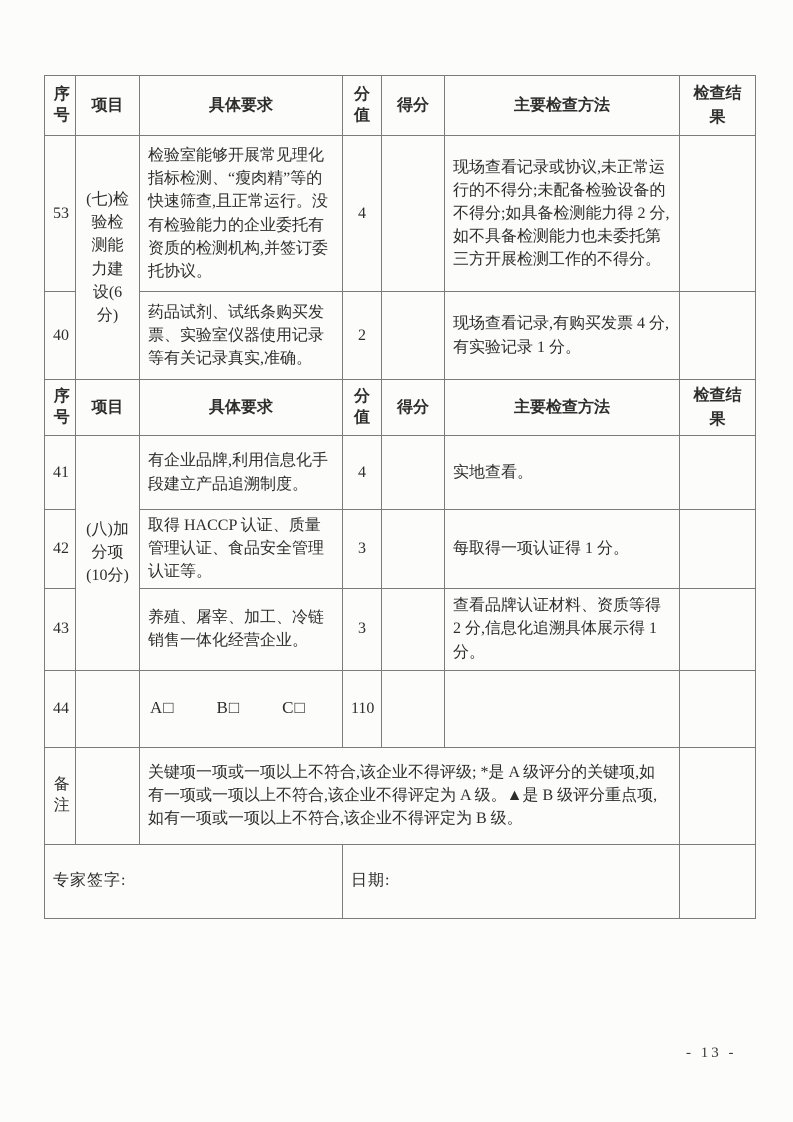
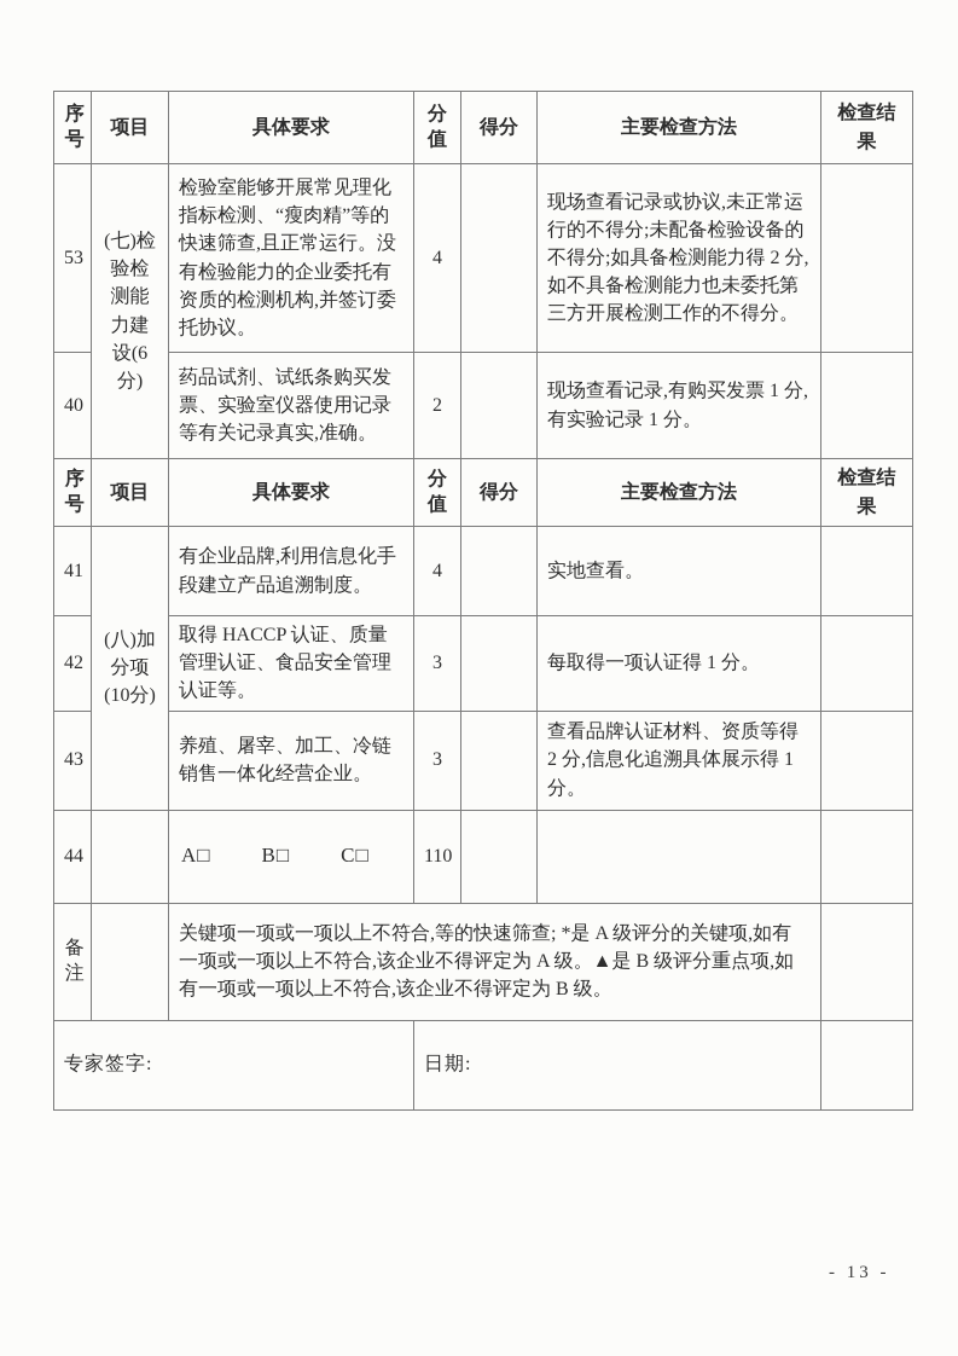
  序号	项目	具体要求	分值	得分	主要检查方法	检查结果
  53	(七)检验检测能力建设(6分)	检验室能够开展常见理化指标检测、“瘦肉精”等的快速筛查,且正常运行。没有检验能力的企业委托有资质的检测机构,并签订委托协议。	4		现场查看记录或协议,未正常运行的不得分;未配备检验设备的不得分;如具备检测能力得 2 分,如不具备检测能力也未委托第三方开展检测工作的不得分。
- 40	药品试剂、试纸条购买发票、实验室仪器使用记录等有关记录真实,准确。	2		现场查看记录,有购买发票 4 分,有实验记录 1 分。
+ 40	药品试剂、试纸条购买发票、实验室仪器使用记录等有关记录真实,准确。	2		现场查看记录,有购买发票 1 分,有实验记录 1 分。
  序号	项目	具体要求	分值	得分	主要检查方法	检查结果
  41	(八)加分项(10分)	有企业品牌,利用信息化手段建立产品追溯制度。	4		实地查看。
  42	取得 HACCP 认证、质量管理认证、食品安全管理认证等。	3		每取得一项认证得 1 分。
  43	养殖、屠宰、加工、冷链销售一体化经营企业。	3		查看品牌认证材料、资质等得 2 分,信息化追溯具体展示得 1 分。
  44		A□ B□ C□	110
- 备注		关键项一项或一项以上不符合,该企业不得评级; *是 A 级评分的关键项,如有一项或一项以上不符合,该企业不得评定为 A 级。▲是 B 级评分重点项,如有一项或一项以上不符合,该企业不得评定为 B 级。
+ 备注		关键项一项或一项以上不符合,等的快速筛查; *是 A 级评分的关键项,如有一项或一项以上不符合,该企业不得评定为 A 级。▲是 B 级评分重点项,如有一项或一项以上不符合,该企业不得评定为 B 级。
  专家签字:	日期:
  - 13 -
